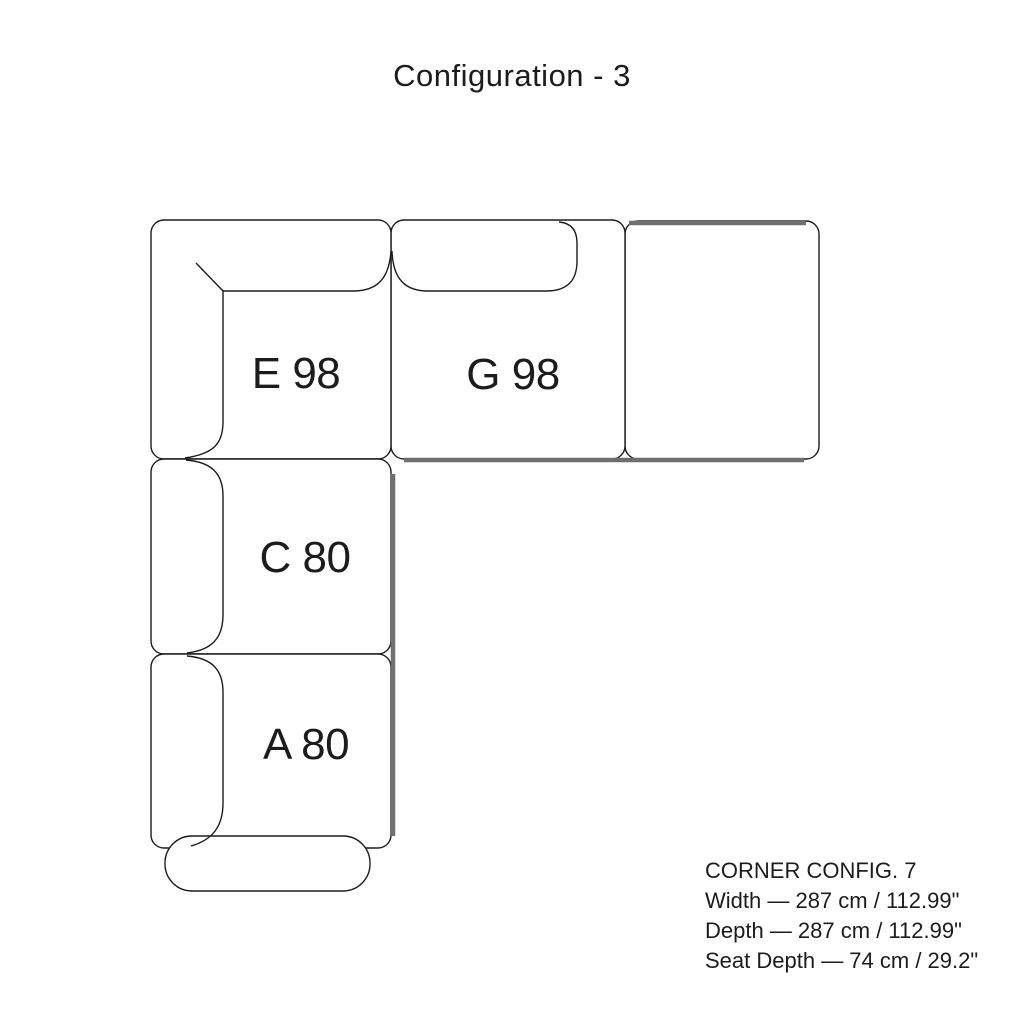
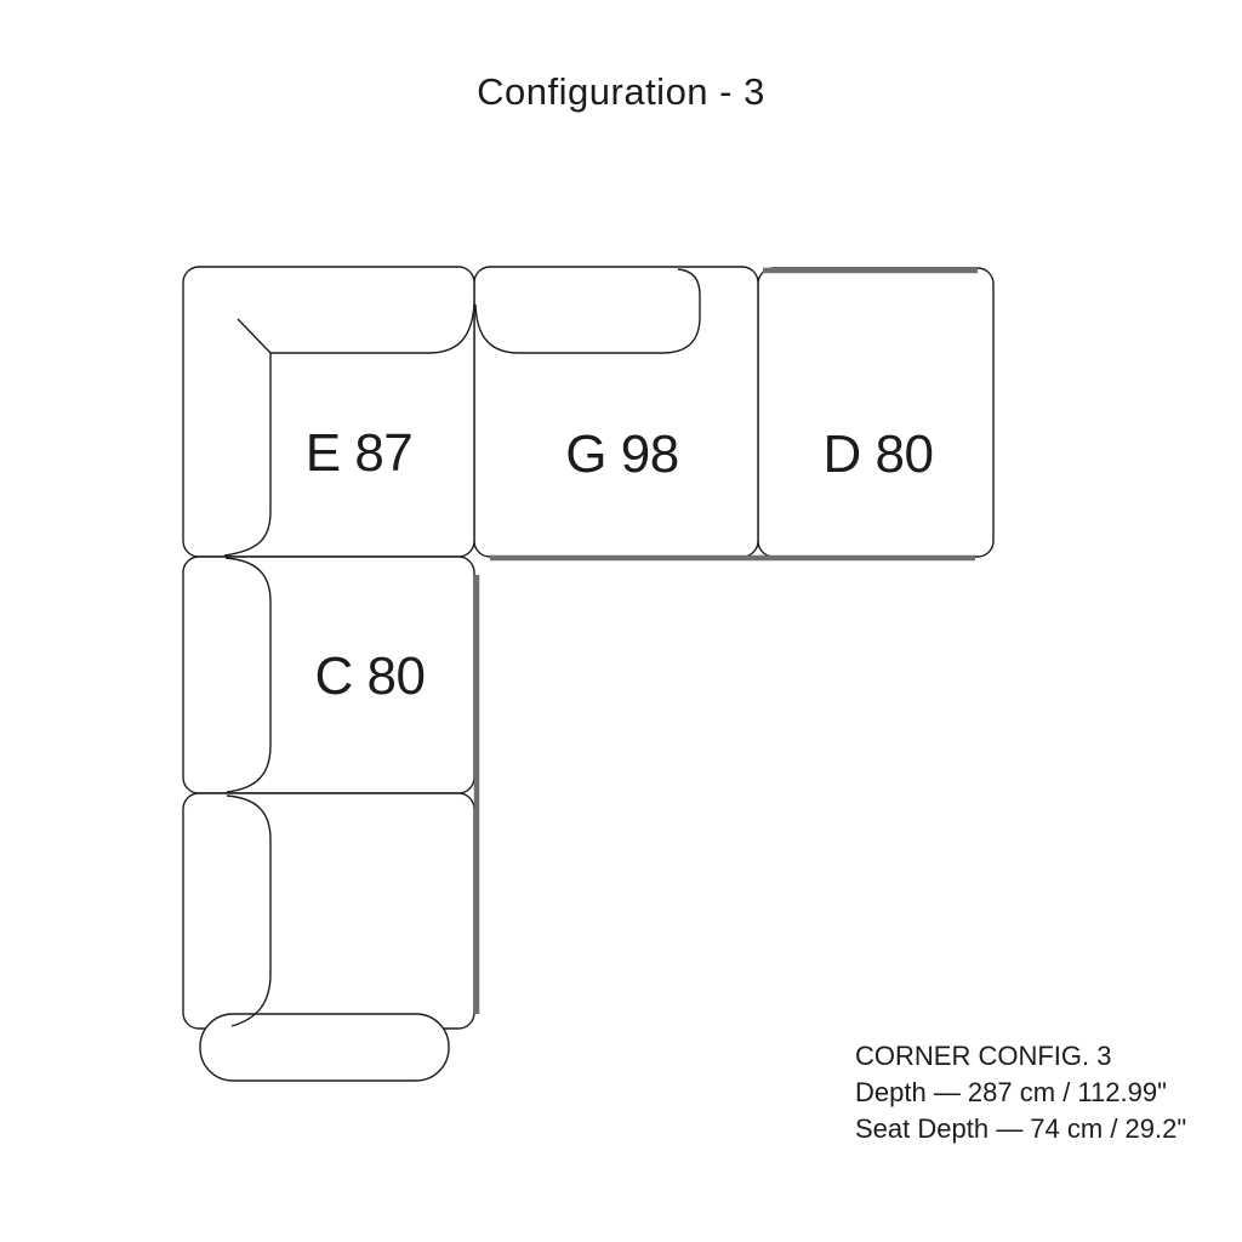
  Configuration - 3
- E 98
+ E 87
  G 98
+ D 80
  C 80
- A 80
- CORNER CONFIG. 7
+ CORNER CONFIG. 3
- Width — 287 cm / 112.99"
  Depth — 287 cm / 112.99"
  Seat Depth — 74 cm / 29.2"
